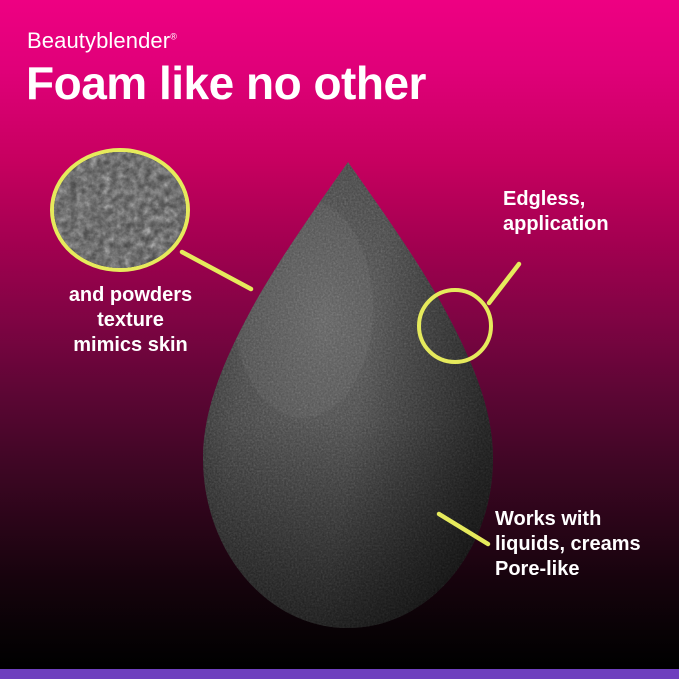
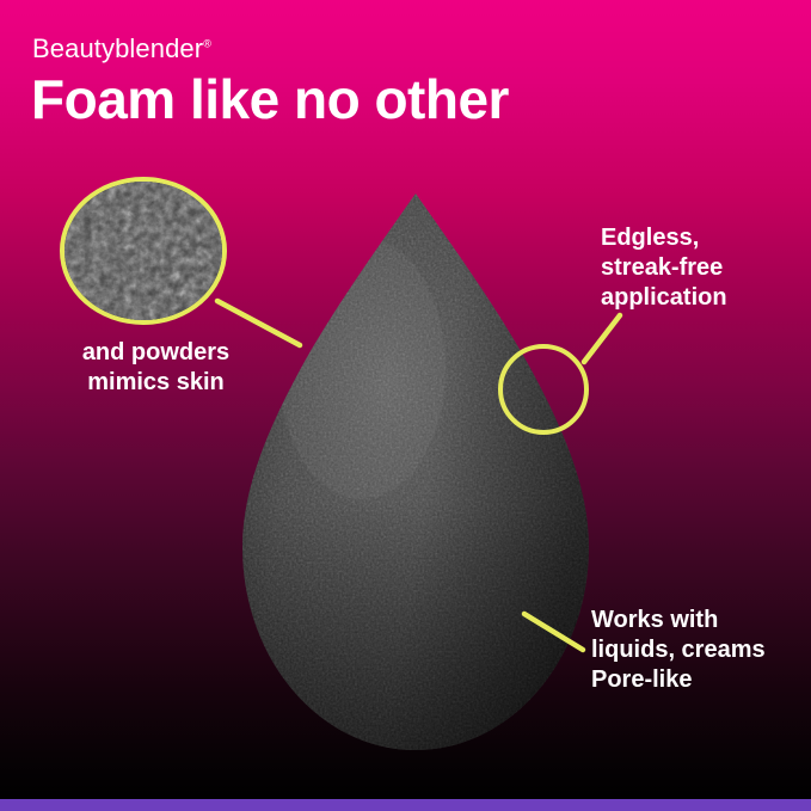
  Beautyblender®
  Foam like no other
  and powders
- texture
  mimics skin
  Edgless,
+ streak-free
  application
  Works with
  liquids, creams
  Pore-like
